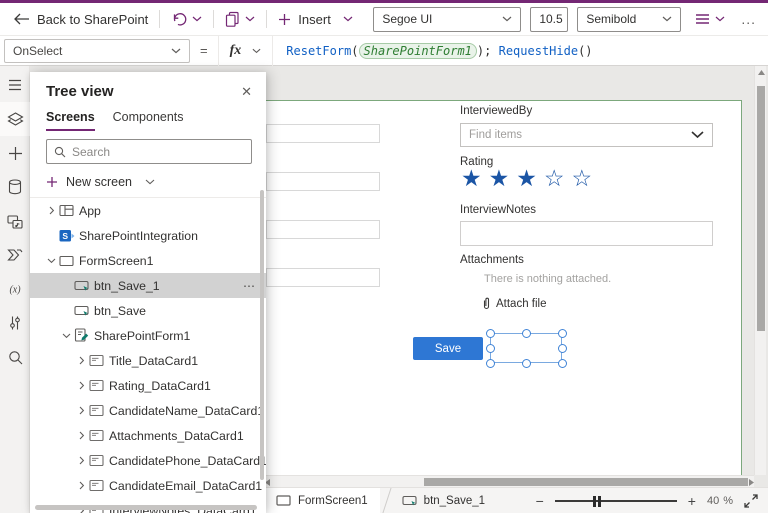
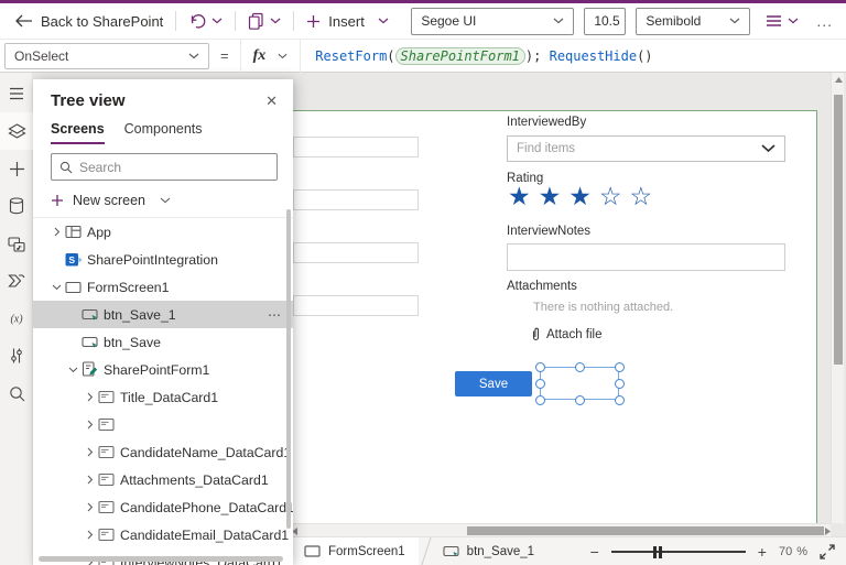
  Back to SharePoint
  Insert
  Segoe UI
  10.5
  Semibold
  ...
  OnSelect
  =
  fx
  ResetForm( SharePointForm1 ); RequestHide()
  InterviewedBy
  Find items
  Rating
  ★★★☆☆
  InterviewNotes
  Attachments
  There is nothing attached.
  Attach file
  Save
  FormScreen1
  btn_Save_1
  −
  +
- 40
+ 70
  %
  (x)
  Tree view
  ✕
  Screens
  Components
  Search
  New screen
  App
  S
  SharePointIntegration
  FormScreen1
  btn_Save_1
  ⋯
  btn_Save
  SharePointForm1
  Title_DataCard1
- Rating_DataCard1
  CandidateName_DataCard
  Attachments_DataCard1
  CandidatePhone_DataCard
  CandidateEmail_DataCard1
  InterviewNotes_DataCard1
